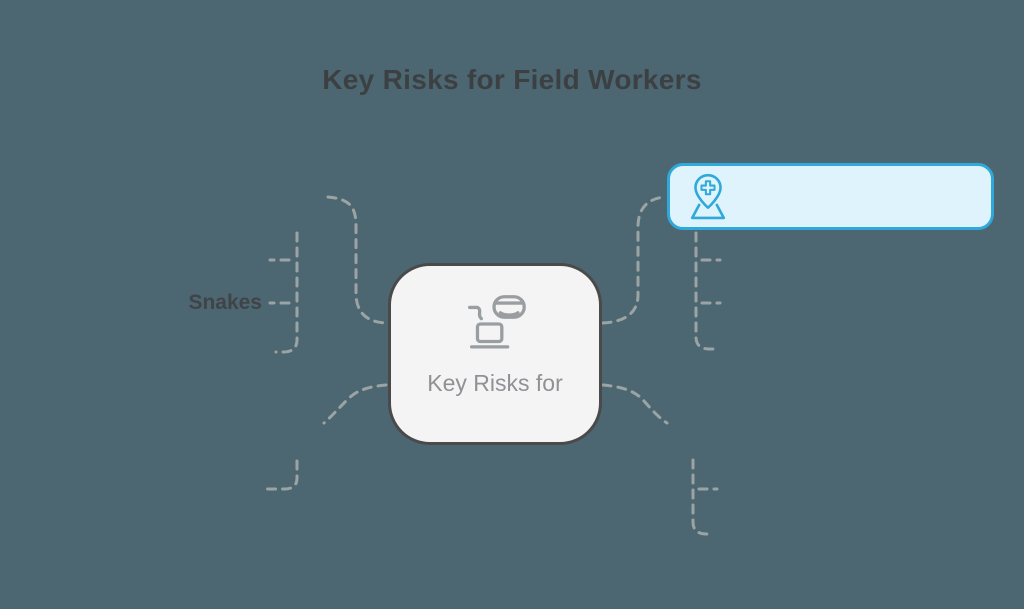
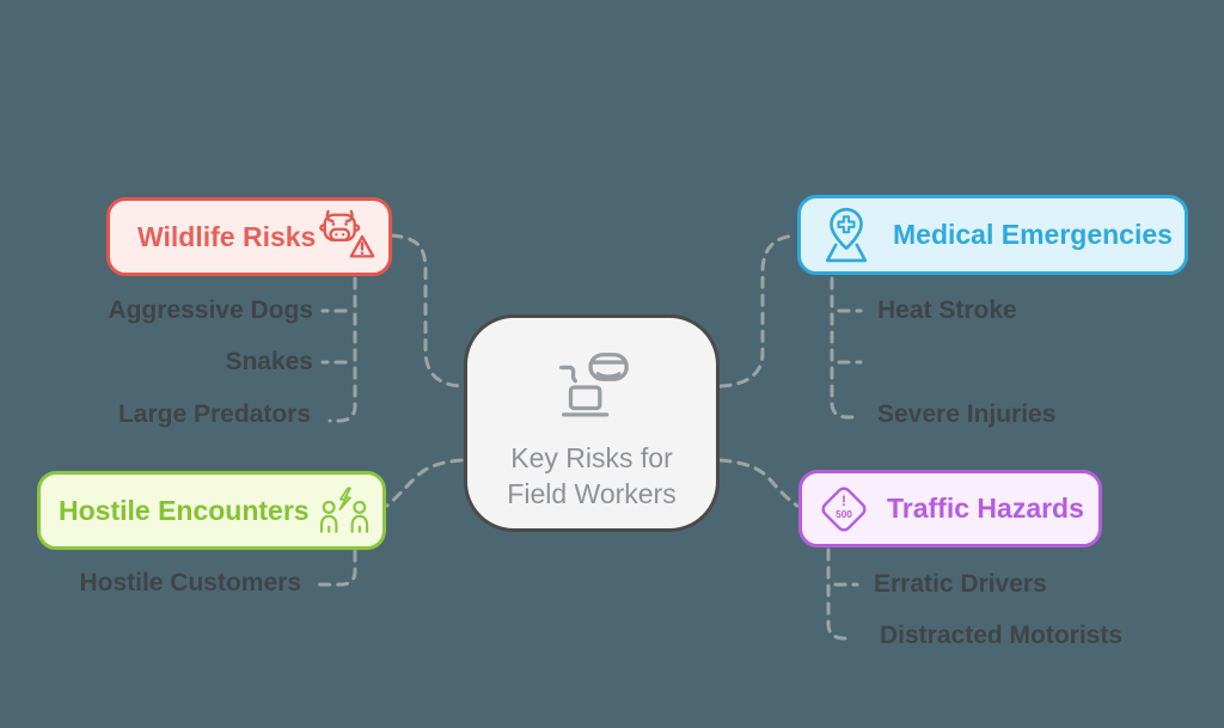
- Key Risks for Field Workers
  Key Risks for
+ Field Workers
+ Wildlife Risks
+ Hostile Encounters
+ Medical Emergencies
+ !
+ 500
+ Traffic Hazards
+ Aggressive Dogs
  Snakes
+ Large Predators
+ Hostile Customers
+ Heat Stroke
+ Severe Injuries
+ Erratic Drivers
+ Distracted Motorists
